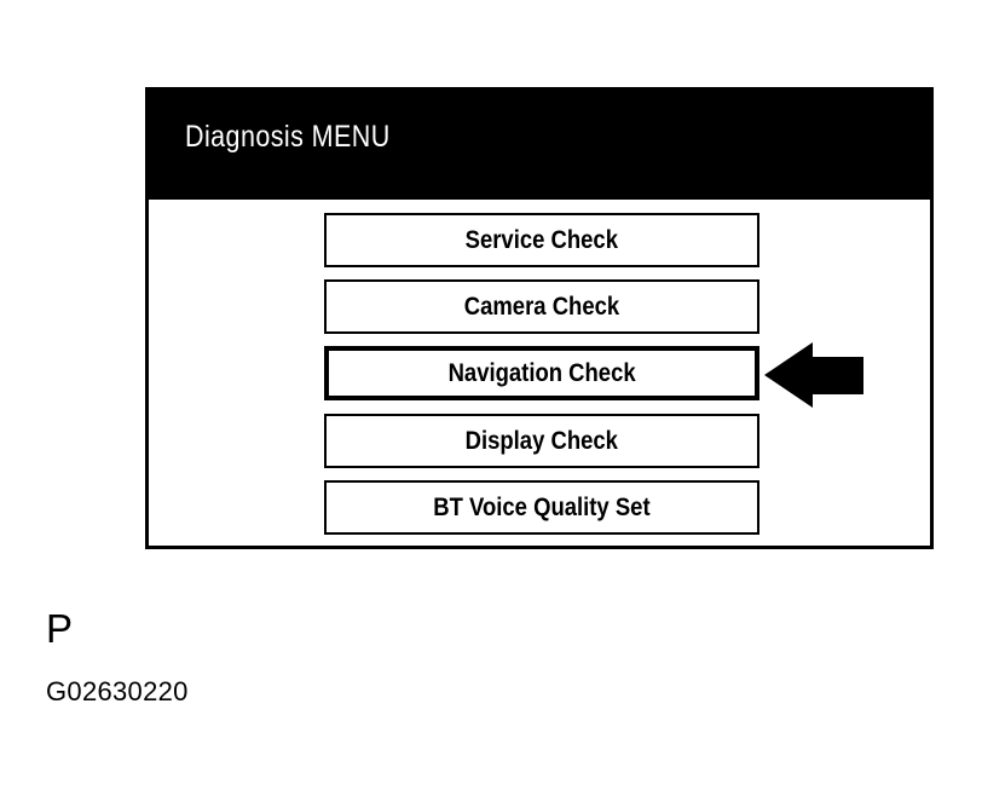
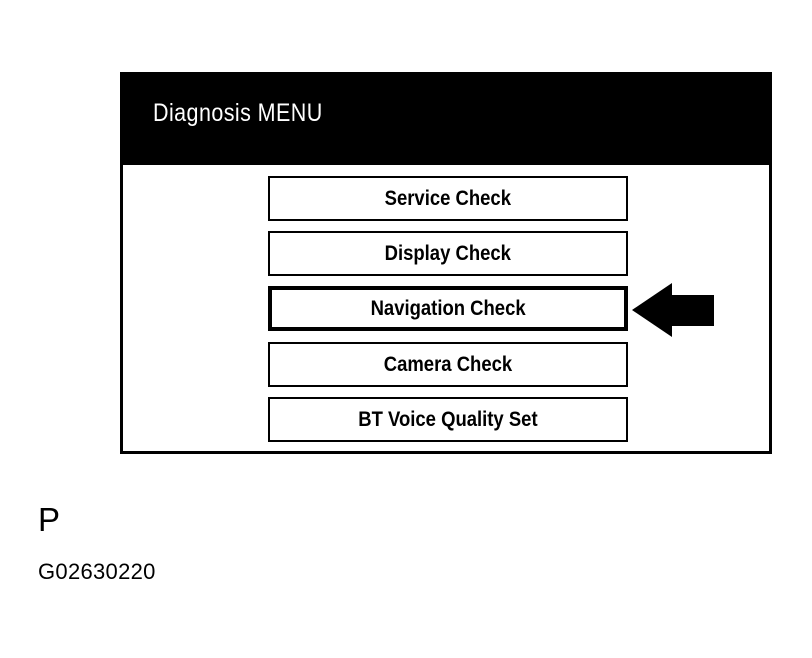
  Diagnosis MENU
  Service Check
- Camera Check
+ Display Check
  Navigation Check
- Display Check
+ Camera Check
  BT Voice Quality Set
  P
  G02630220
